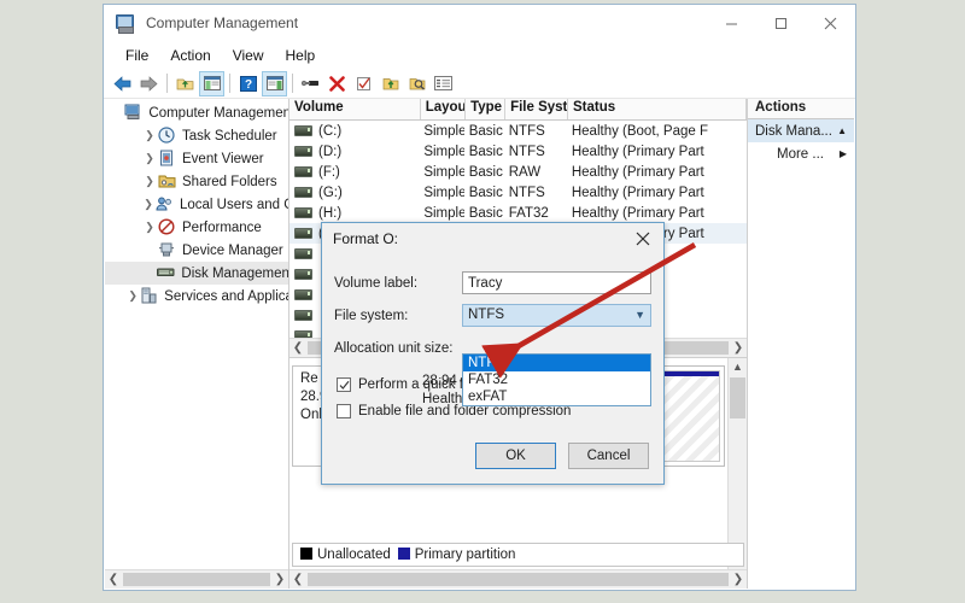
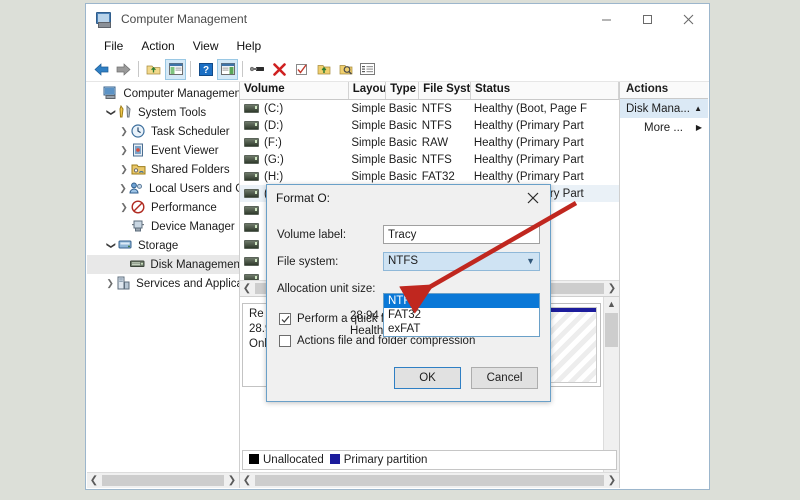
  Computer Management
  File
  Action
  View
  Help
  ?
  Computer Managemen
+ System Tools
  ❯
  Task Scheduler
  ❯
  Event Viewer
  ❯
  Shared Folders
  ❯
  Local Users and
  ❯
  Performance
  Device Manager
+ Storage
  Disk Managemen
  ❯
  Services and Applic
  ❮
  ❯
  Volume
  Layou
  Type
  File Syst
  Status
  (C:)
  Simple
  Basic
  NTFS
  Healthy (Boot, Page F
  (D:)
  Simple
  Basic
  NTFS
  Healthy (Primary Part
  (F:)
  Simple
  Basic
  RAW
  Healthy (Primary Part
  (G:)
  Simple
  Basic
  NTFS
  Healthy (Primary Part
  (H:)
  Simple
  Basic
  FAT32
  Healthy (Primary Part
  ❮
  ❯
  Re
  ▲
  Unallocated
  Primary partition
  ❮
  ❯
  Actions
  Disk Mana...
  ▲
  More ...
  ▶
  Format O:
  Volume label:
  Tracy
  File system:
  NTFS
  ▼
  Allocation unit size:
  NTFS
  FAT32
  exFAT
- Enable file and folder compression
+ Actions file and folder compression
  OK
  Cancel
